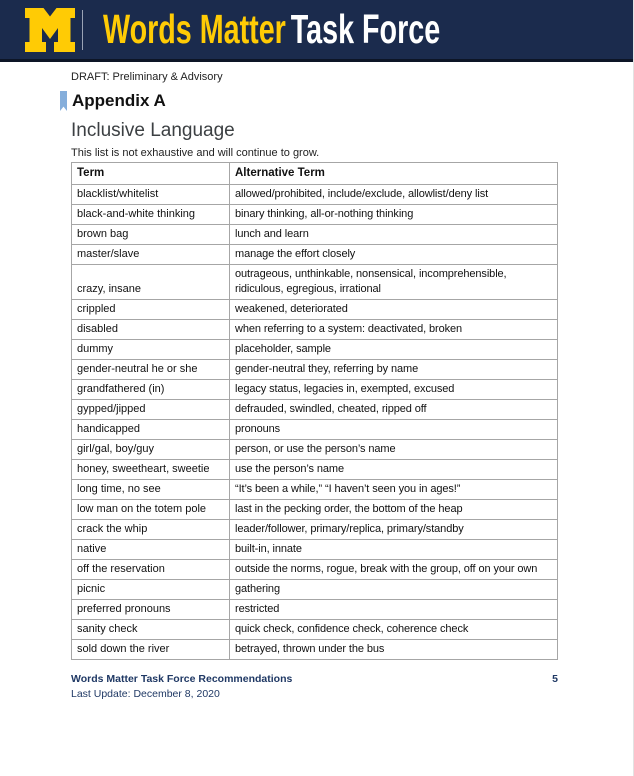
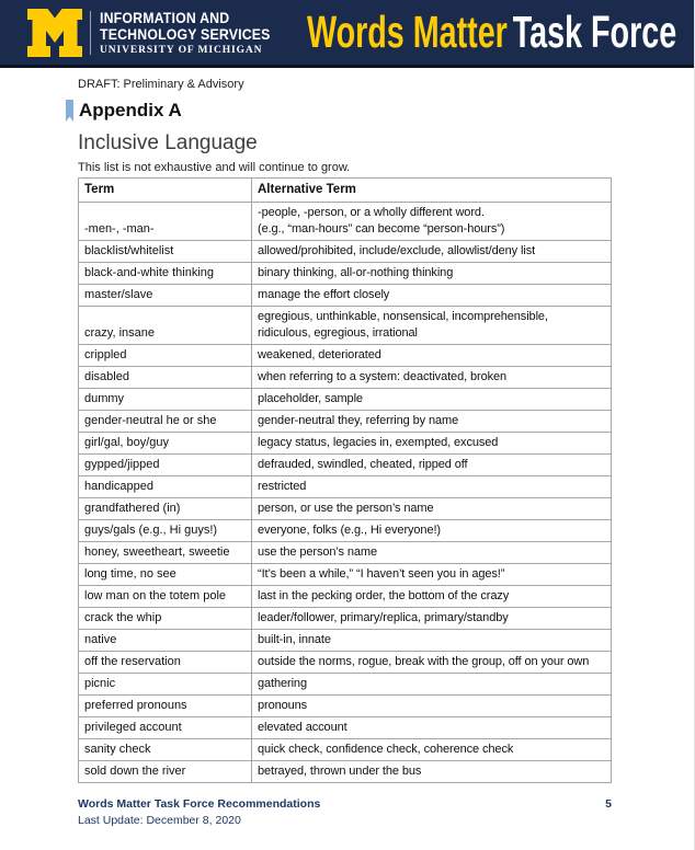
+ INFORMATION AND
+ TECHNOLOGY SERVICES
+ UNIVERSITY OF MICHIGAN
  Words MatterTask Force
  DRAFT: Preliminary & Advisory
  Appendix A
  Inclusive Language
  This list is not exhaustive and will continue to grow.
  Term	Alternative Term
+ -men-, -man-	-people, -person, or a wholly different word. (e.g., “man-hours” can become “person-hours”)
  blacklist/whitelist	allowed/prohibited, include/exclude, allowlist/deny list
  black-and-white thinking	binary thinking, all-or-nothing thinking
- brown bag	lunch and learn
  master/slave	manage the effort closely
- crazy, insane	outrageous, unthinkable, nonsensical, incomprehensible, ridiculous, egregious, irrational
+ crazy, insane	egregious, unthinkable, nonsensical, incomprehensible, ridiculous, egregious, irrational
  crippled	weakened, deteriorated
  disabled	when referring to a system: deactivated, broken
  dummy	placeholder, sample
  gender-neutral he or she	gender-neutral they, referring by name
- grandfathered (in)	legacy status, legacies in, exempted, excused
+ girl/gal, boy/guy	legacy status, legacies in, exempted, excused
  gypped/jipped	defrauded, swindled, cheated, ripped off
- handicapped	pronouns
+ handicapped	restricted
- girl/gal, boy/guy	person, or use the person’s name
+ grandfathered (in)	person, or use the person’s name
+ guys/gals (e.g., Hi guys!)	everyone, folks (e.g., Hi everyone!)
  honey, sweetheart, sweetie	use the person’s name
  long time, no see	“It’s been a while,” “I haven’t seen you in ages!”
- low man on the totem pole	last in the pecking order, the bottom of the heap
+ low man on the totem pole	last in the pecking order, the bottom of the crazy
  crack the whip	leader/follower, primary/replica, primary/standby
  native	built-in, innate
  off the reservation	outside the norms, rogue, break with the group, off on your own
  picnic	gathering
- preferred pronouns	restricted
+ preferred pronouns	pronouns
+ privileged account	elevated account
  sanity check	quick check, confidence check, coherence check
  sold down the river	betrayed, thrown under the bus
  Words Matter Task Force Recommendations
  5
  Last Update: December 8, 2020
